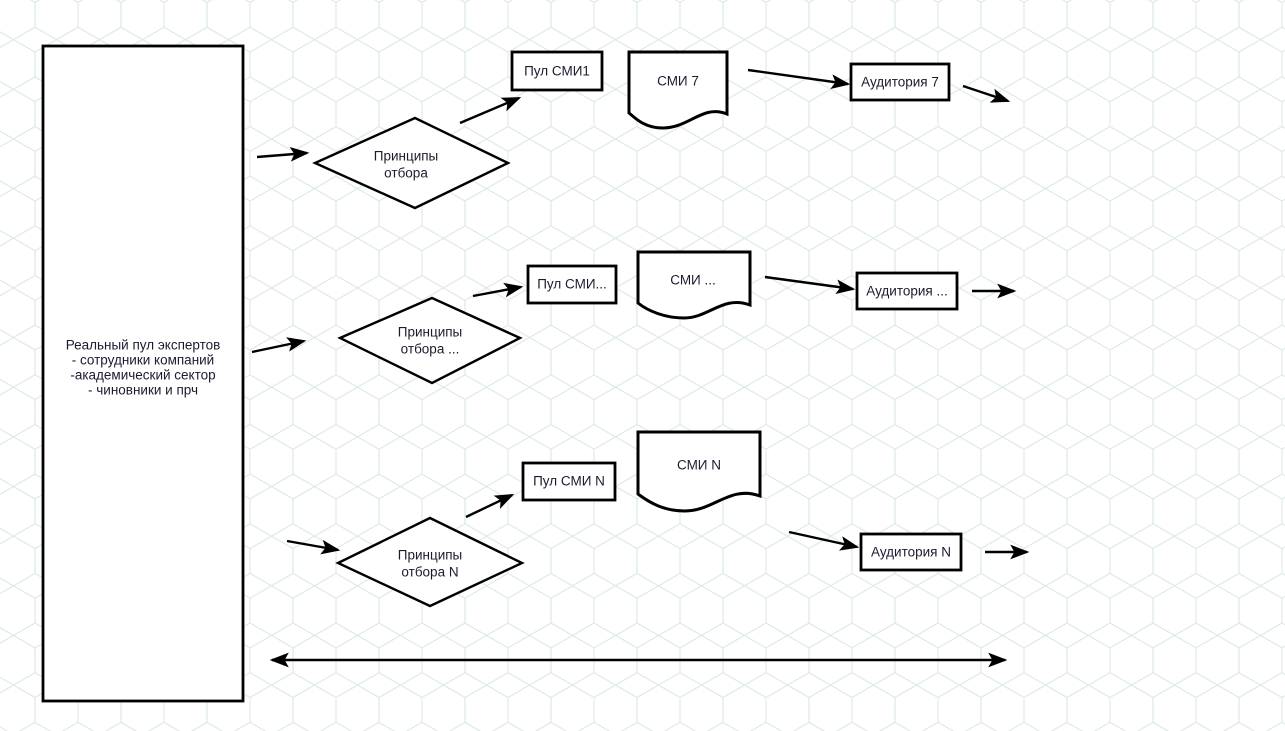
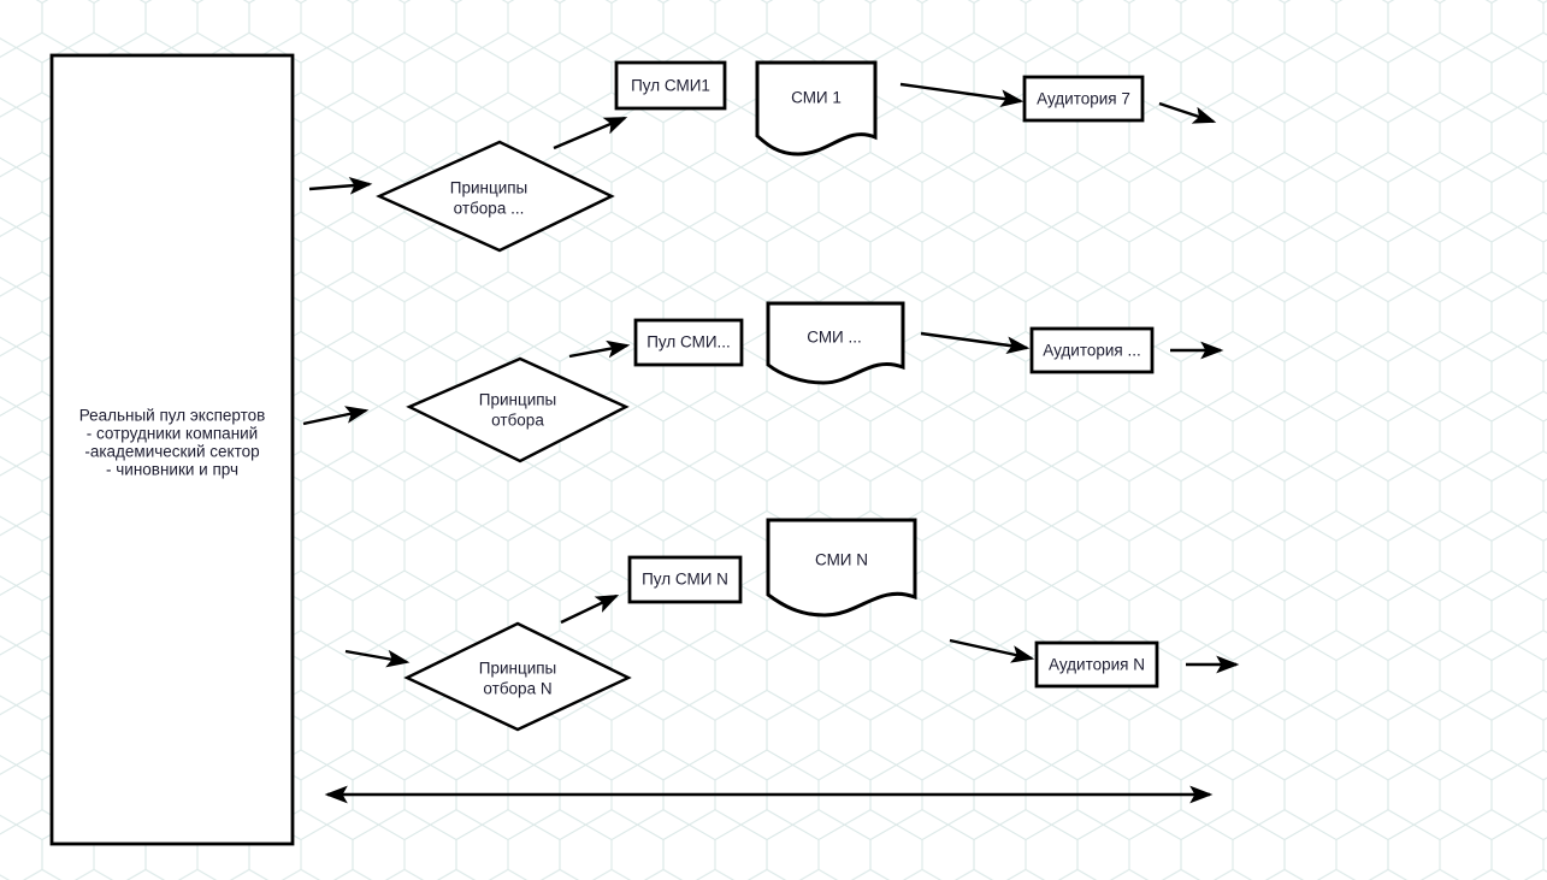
  Реальный пул экспертов
  - сотрудники компаний
  -академический сектор
  - чиновники и прч
  Принципы
- отбора
+ отбора ...
  Пул СМИ1
- СМИ 7
+ СМИ 1
  Аудитория 7
  Принципы
- отбора ...
+ отбора
  Пул СМИ...
  СМИ ...
  Аудитория ...
  Принципы
  отбора N
  Пул СМИ N
  СМИ N
  Аудитория N
